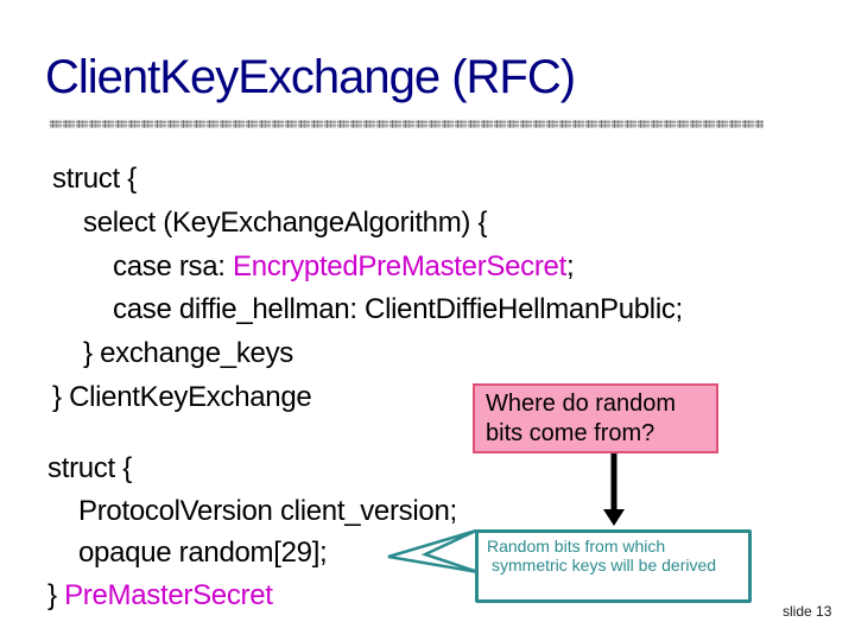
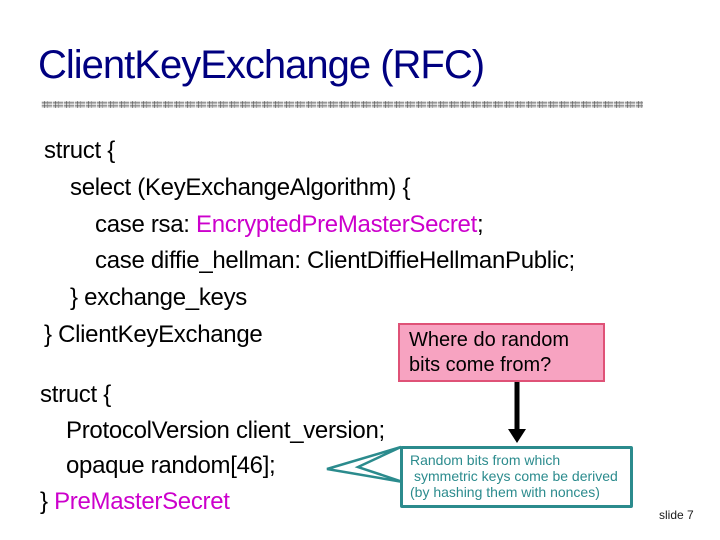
  ClientKeyExchange (RFC)
  struct {
  select (KeyExchangeAlgorithm) {
  case rsa: EncryptedPreMasterSecret;
  case diffie_hellman: ClientDiffieHellmanPublic;
  } exchange_keys
  } ClientKeyExchange
  Where do random
  bits come from?
  struct {
  ProtocolVersion client_version;
- opaque random[29];
+ opaque random[46];
  } PreMasterSecret
  Random bits from which
- symmetric keys will be derived
+ symmetric keys come be derived
+ (by hashing them with nonces)
- slide 13
+ slide 7
